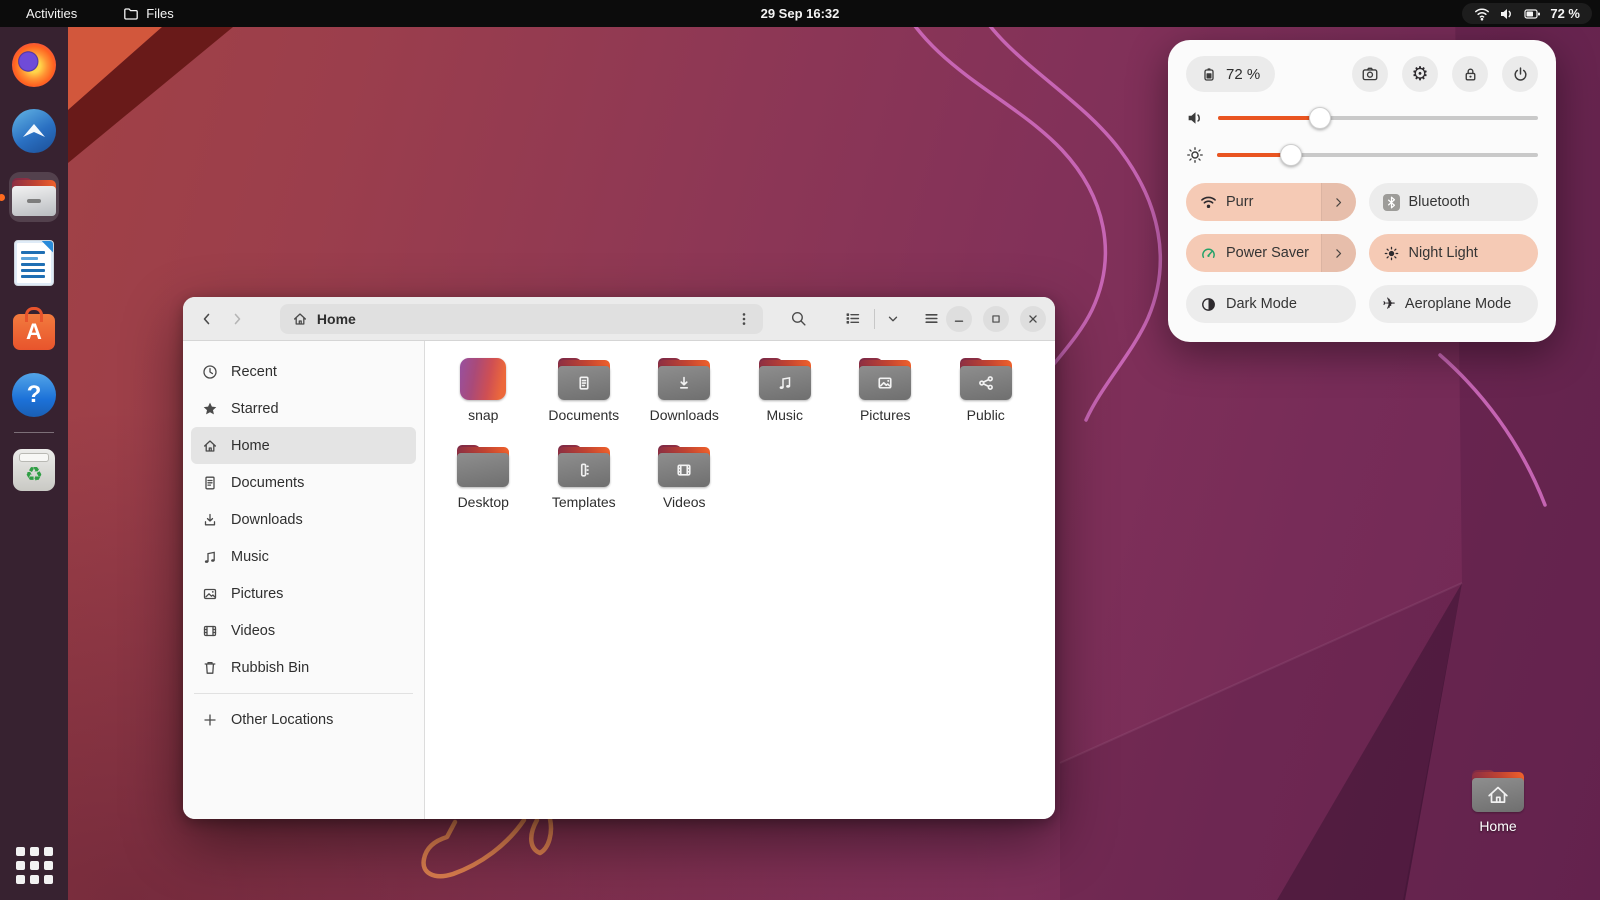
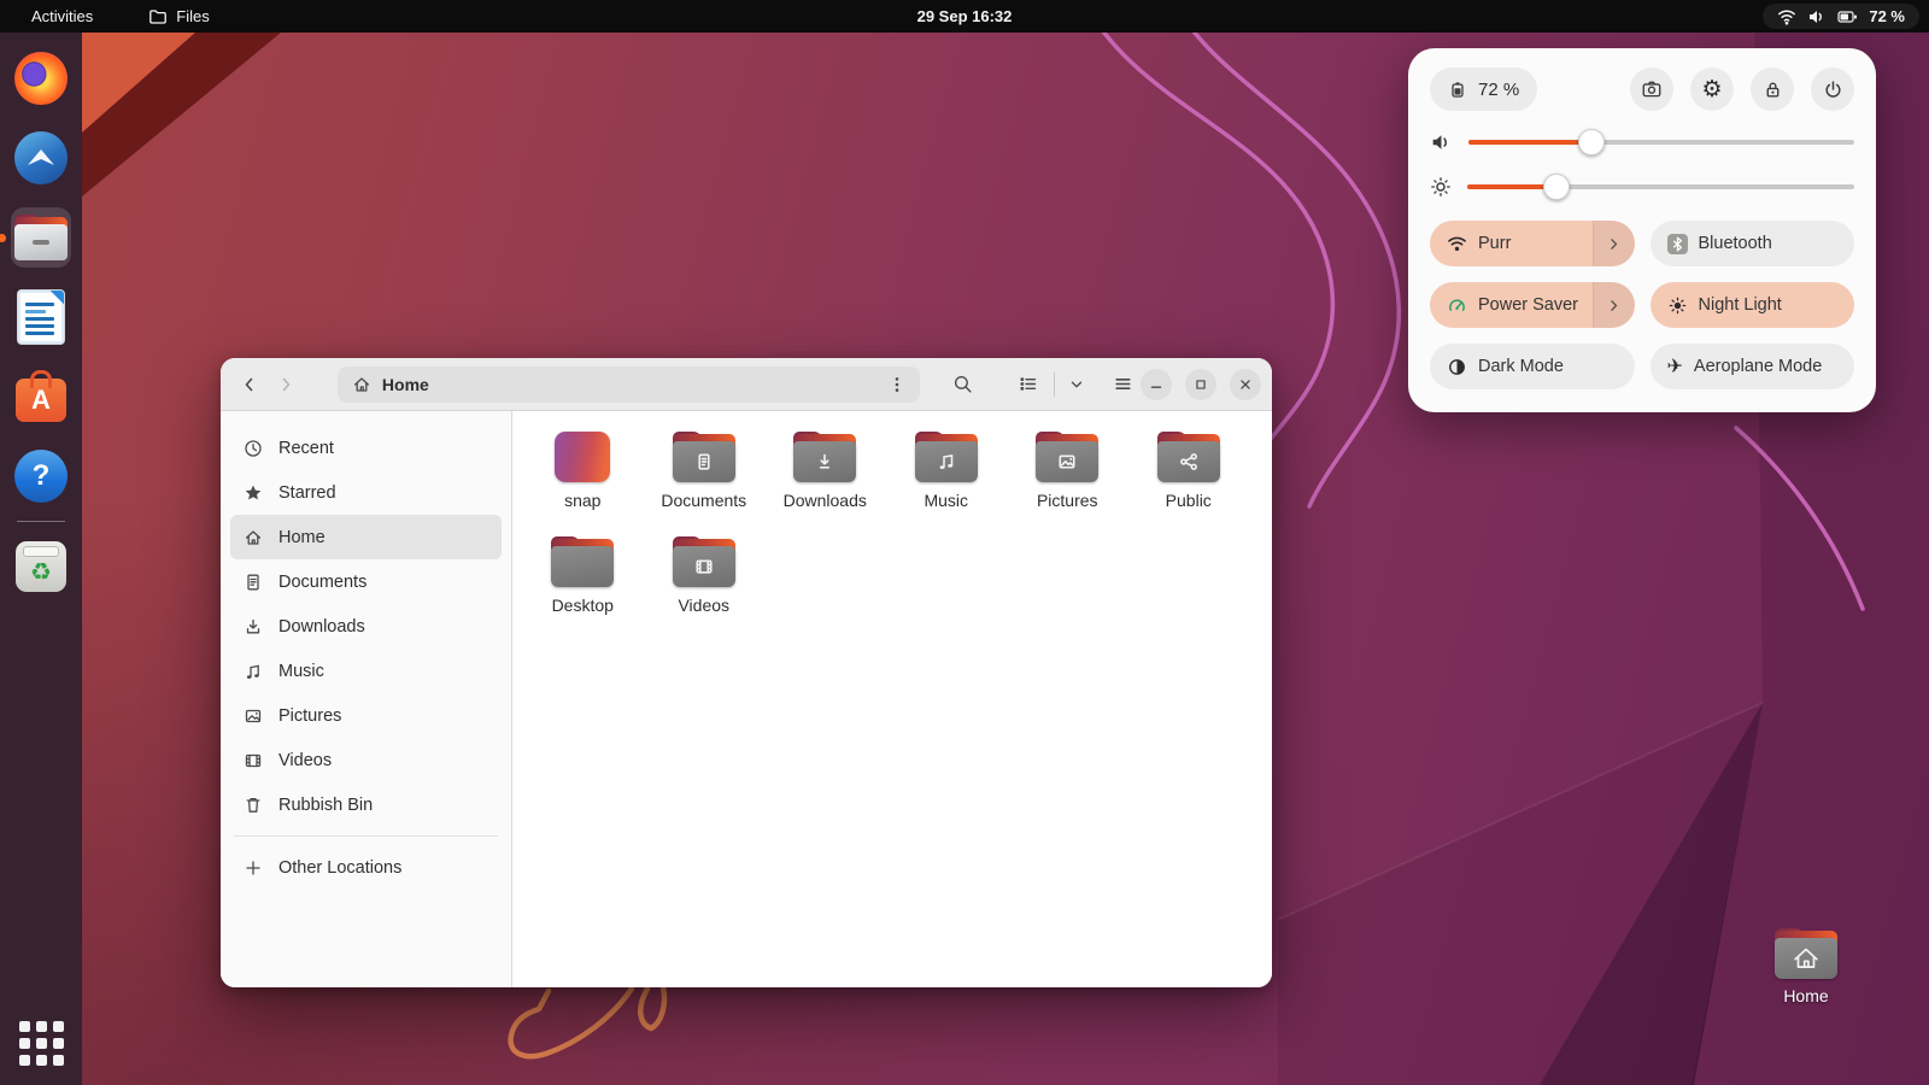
  Activities
  Files
  29 Sep 16:32
  72 %
  A
  ?
  ♻
  Home
  Home
  Recent
  Starred
  Home
  Documents
  Downloads
  Music
  Pictures
  Videos
  Rubbish Bin
  Other Locations
  snap
  Documents
  Downloads
  Music
  Pictures
  Public
  Desktop
- Templates
  Videos
  72 %
  ⚙
  Purr
  Bluetooth
  Power Saver
  Night Light
  Dark Mode
  ✈
  Aeroplane Mode
